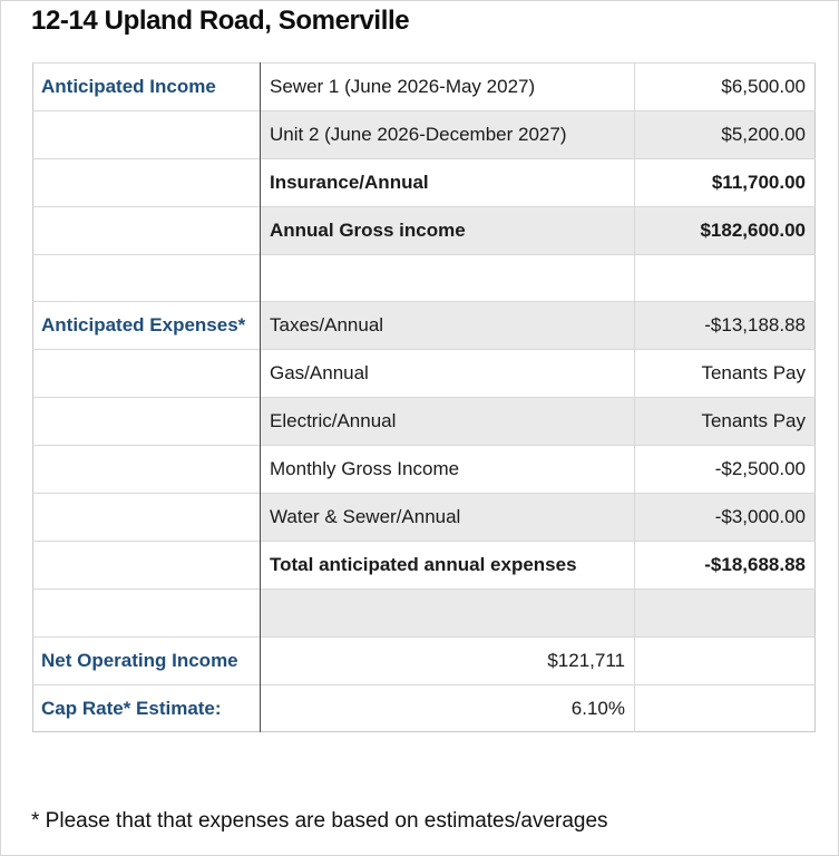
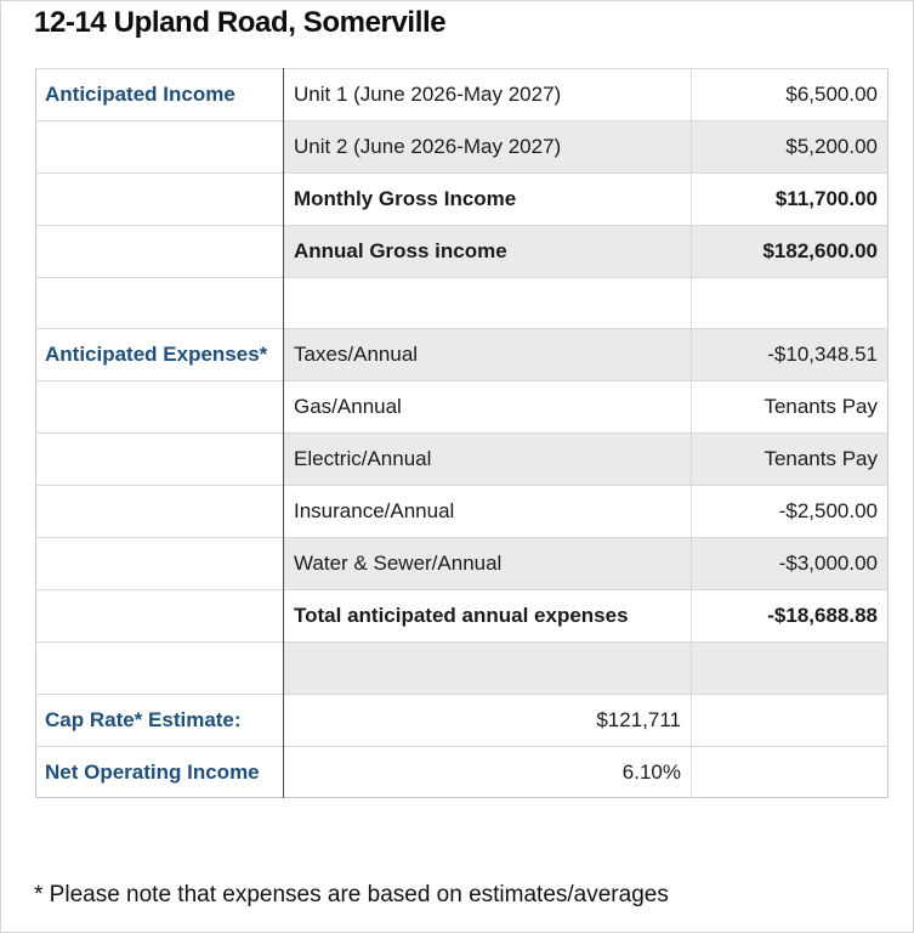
  12-14 Upland Road, Somerville
- Anticipated Income	Sewer 1 (June 2026-May 2027)	$6,500.00
+ Anticipated Income	Unit 1 (June 2026-May 2027)	$6,500.00
- 	Unit 2 (June 2026-December 2027)	$5,200.00
+ 	Unit 2 (June 2026-May 2027)	$5,200.00
- 	Insurance/Annual	$11,700.00
+ 	Monthly Gross Income	$11,700.00
  	Annual Gross income	$182,600.00
- Anticipated Expenses*	Taxes/Annual	-$13,188.88
+ Anticipated Expenses*	Taxes/Annual	-$10,348.51
  	Gas/Annual	Tenants Pay
  	Electric/Annual	Tenants Pay
- 	Monthly Gross Income	-$2,500.00
+ 	Insurance/Annual	-$2,500.00
  	Water & Sewer/Annual	-$3,000.00
  	Total anticipated annual expenses	-$18,688.88
- Net Operating Income	$121,711
+ Cap Rate* Estimate:	$121,711
- Cap Rate* Estimate:	6.10%
+ Net Operating Income	6.10%
- * Please that that expenses are based on estimates/averages
+ * Please note that expenses are based on estimates/averages
